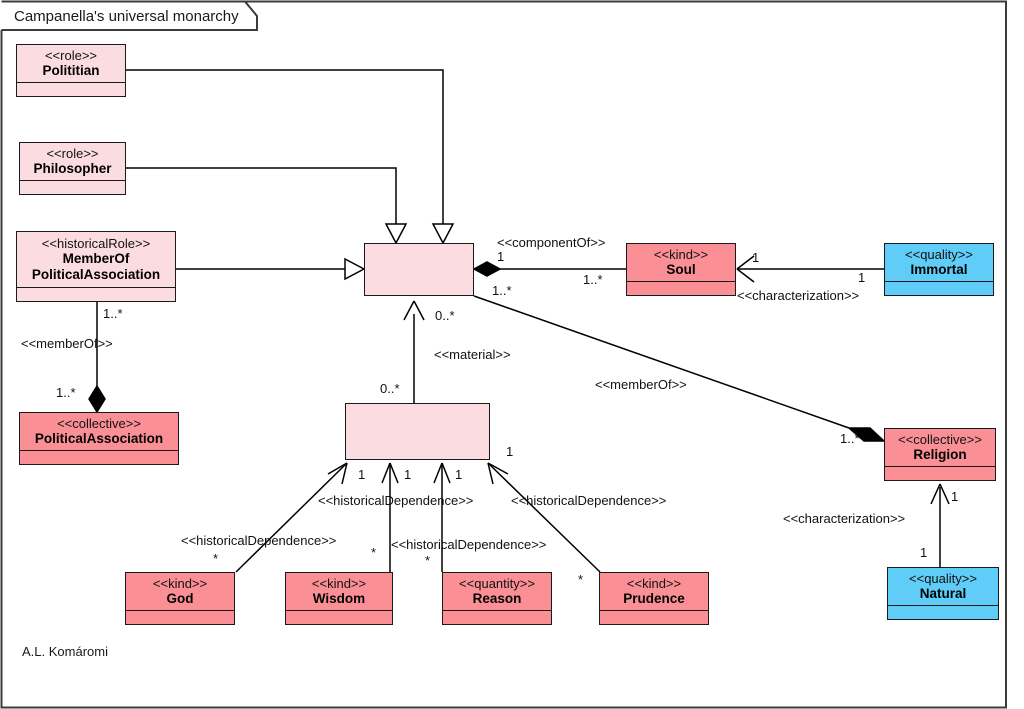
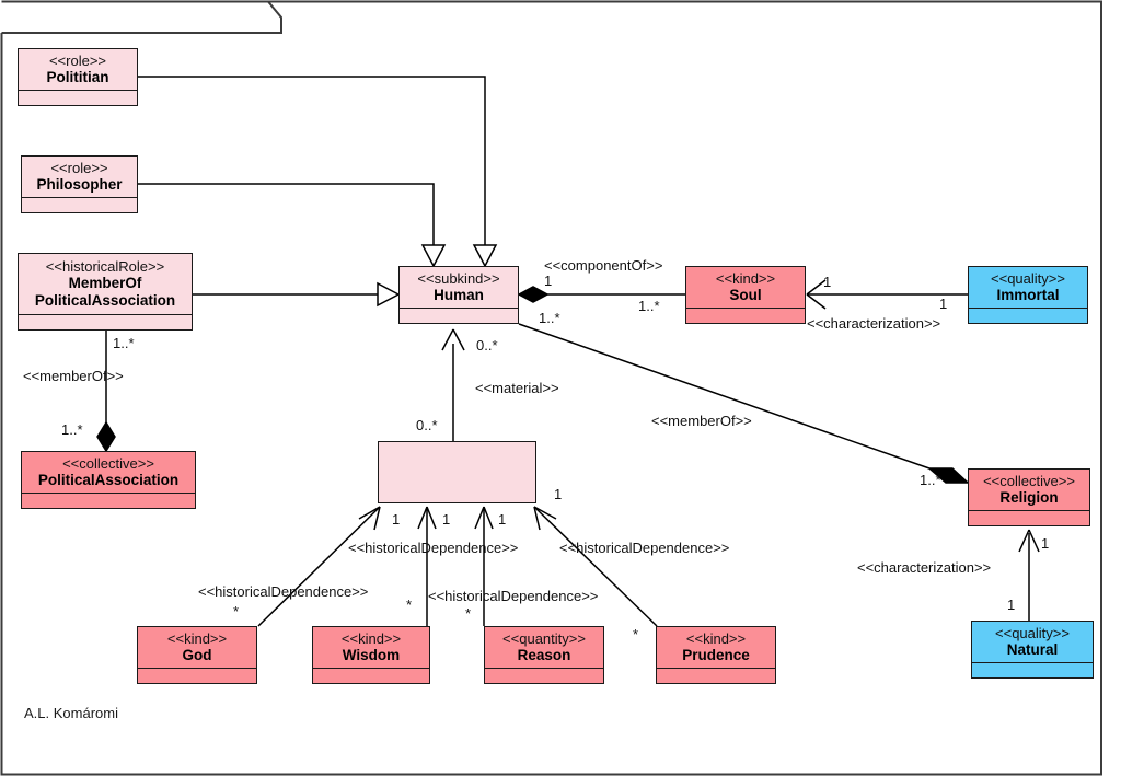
- Campanella's universal monarchy
  <<role>>
  Polititian
  <<role>>
  Philosopher
  <<historicalRole>>
  MemberOf
  PoliticalAssociation
+ <<subkind>>
+ Human
  <<kind>>
  Soul
  <<quality>>
  Immortal
  <<collective>>
  PoliticalAssociation
  <<collective>>
  Religion
  <<kind>>
  God
  <<kind>>
  Wisdom
  <<quantity>>
  Reason
  <<kind>>
  Prudence
  <<quality>>
  Natural
  <<componentOf>>
  <<characterization>>
  <<memberOf>>
  <<memberOf>>
  <<material>>
  <<historicalDependence>>
  <<historicalDependence>>
  <<historicalDependence>>
  <<historicalDependence>>
  <<characterization>>
  1
  1..*
  1..*
  1..*
  1
  1
  1..*
  1..*
  0..*
  0..*
  1
  1
  1
  1
  *
  *
  *
  *
  1
  1
  A.L. Komáromi
